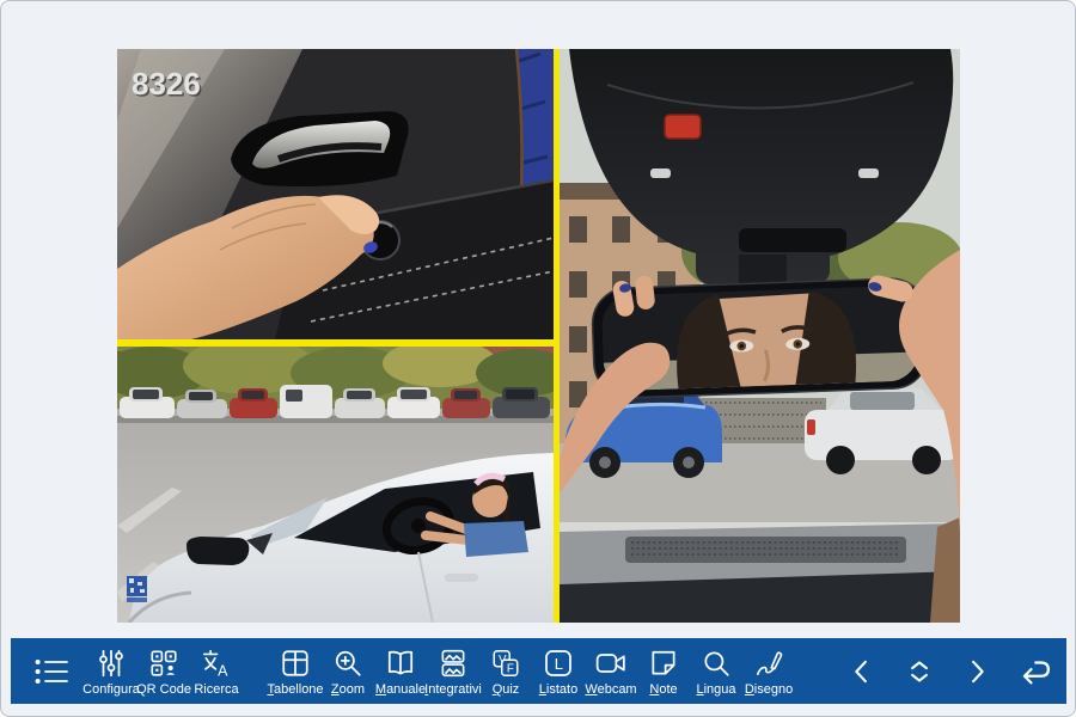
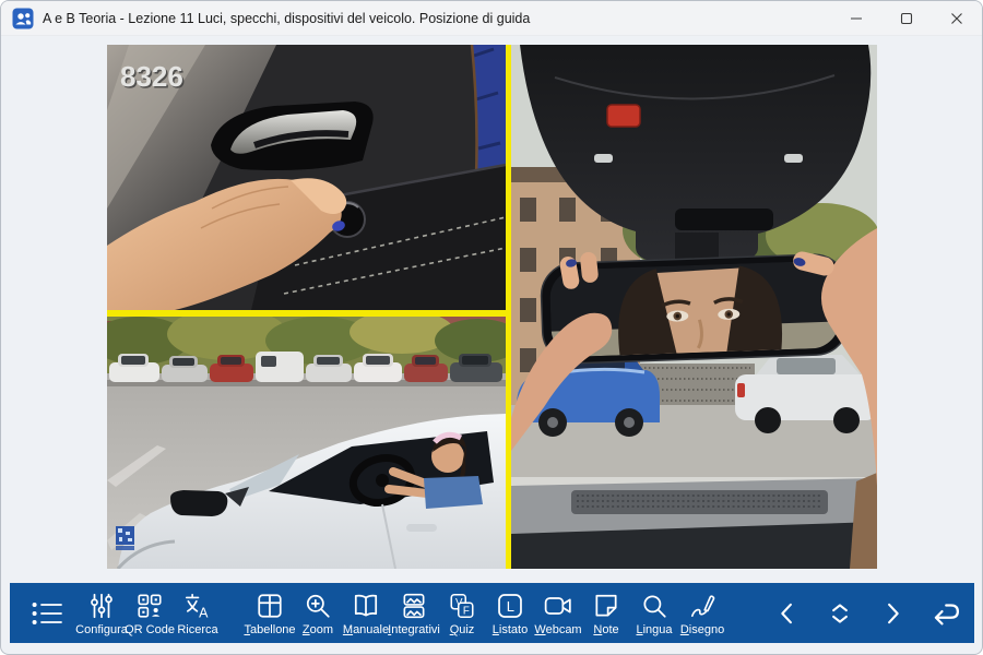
+ A e B Teoria - Lezione 11 Luci, specchi, dispositivi del veicolo. Posizione di guida
  8326
  Configura
  QR Code
  A
  Ricerca
  Tabellone
  Zoom
  Manuale
  Integrativi
  F
  Quiz
  L
  Listato
  Webcam
  Note
  Lingua
  Disegno
